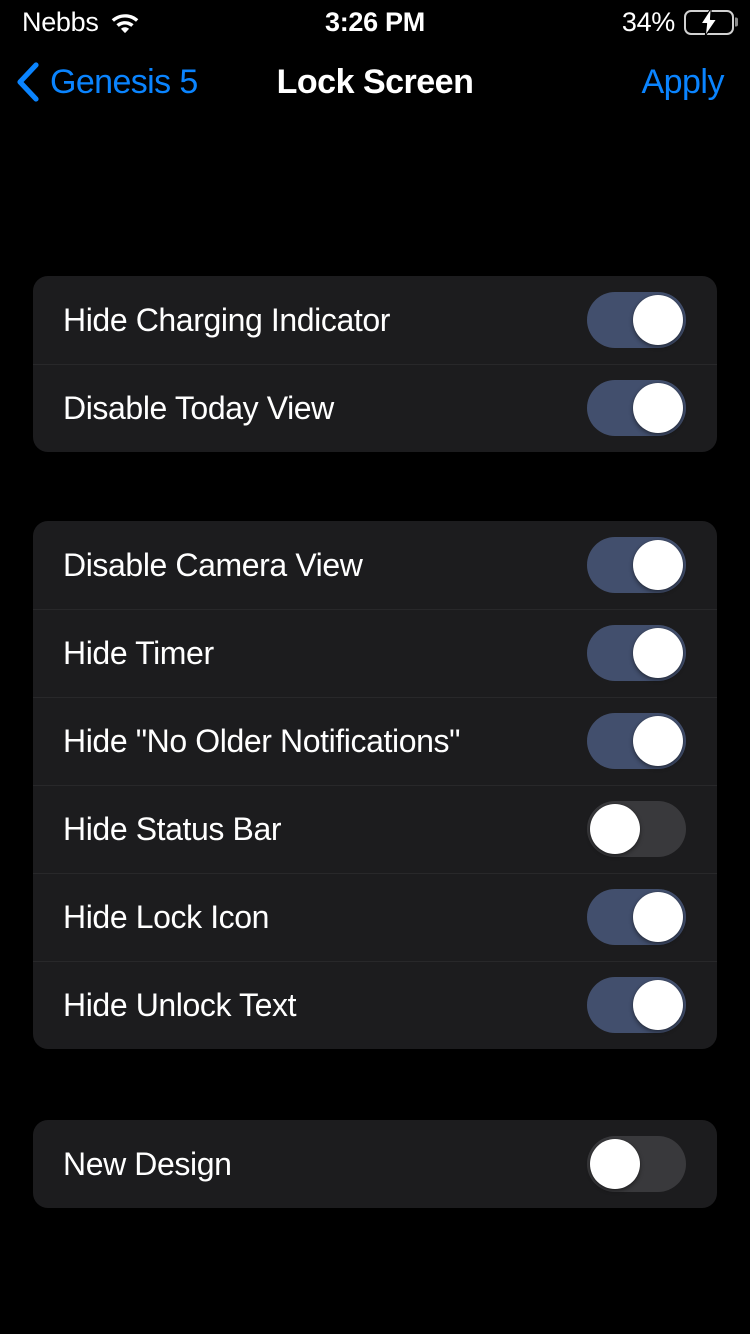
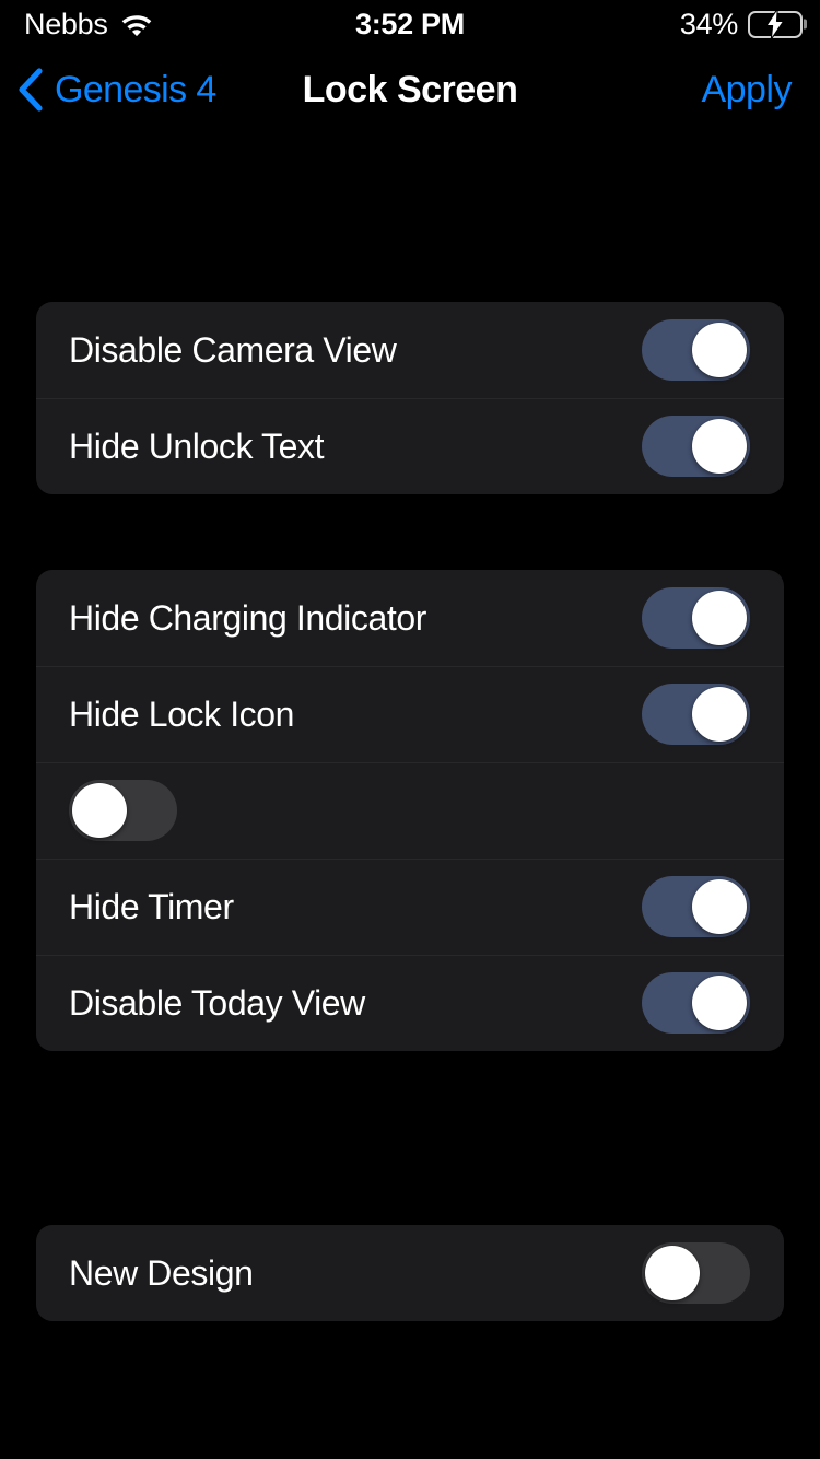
  Nebbs
- 3:26 PM
+ 3:52 PM
  34%
- Genesis 5
+ Genesis 4
  Lock Screen
  Apply
- Hide Charging Indicator
+ Disable Camera View
- Disable Today View
+ Hide Unlock Text
- Disable Camera View
+ Hide Charging Indicator
- Hide Timer
+ Hide Lock Icon
- Hide "No Older Notifications"
- Hide Status Bar
- Hide Lock Icon
+ Hide Timer
- Hide Unlock Text
+ Disable Today View
  New Design
